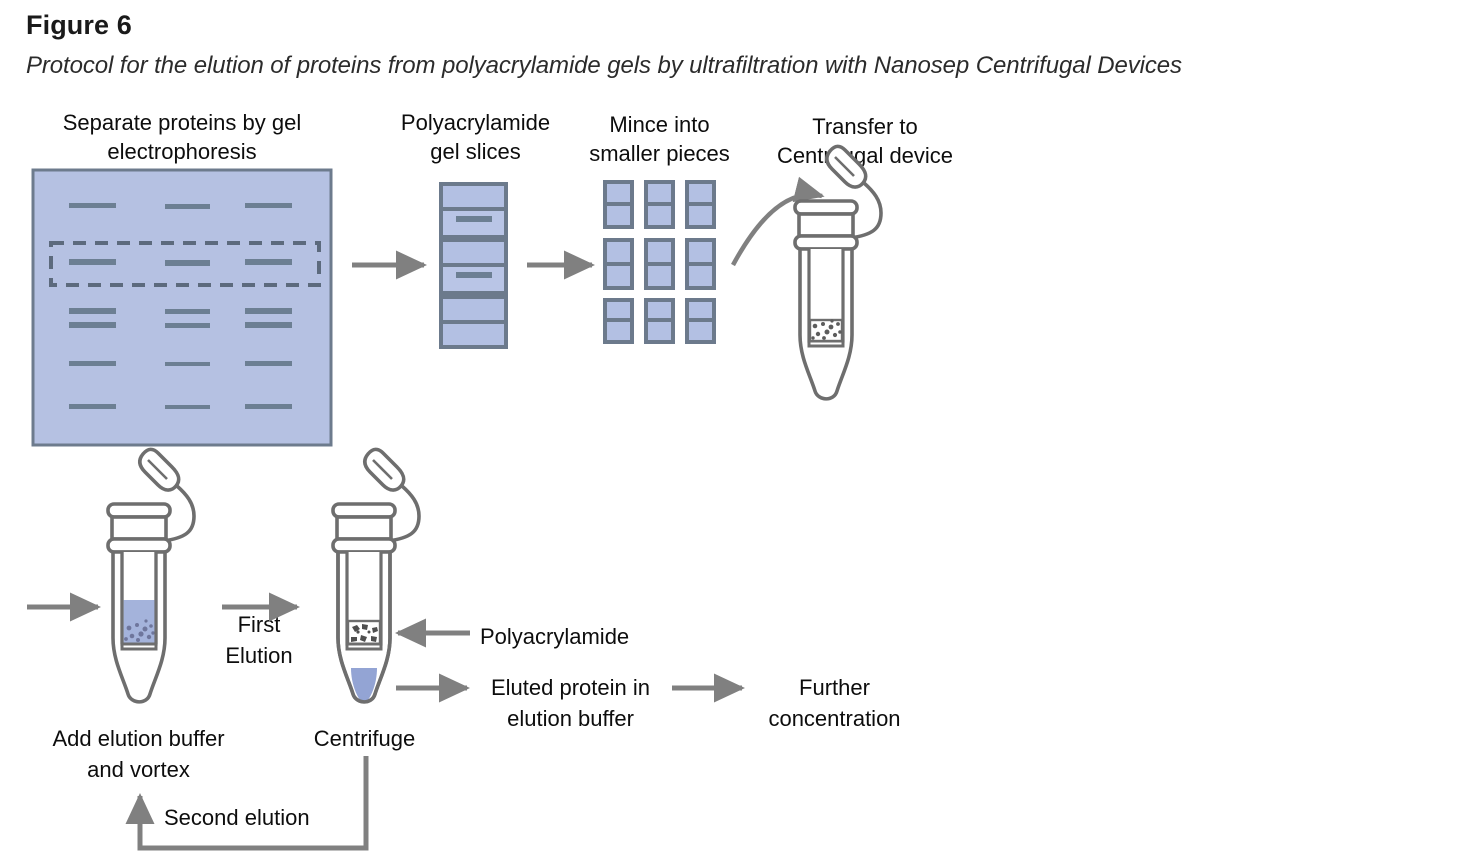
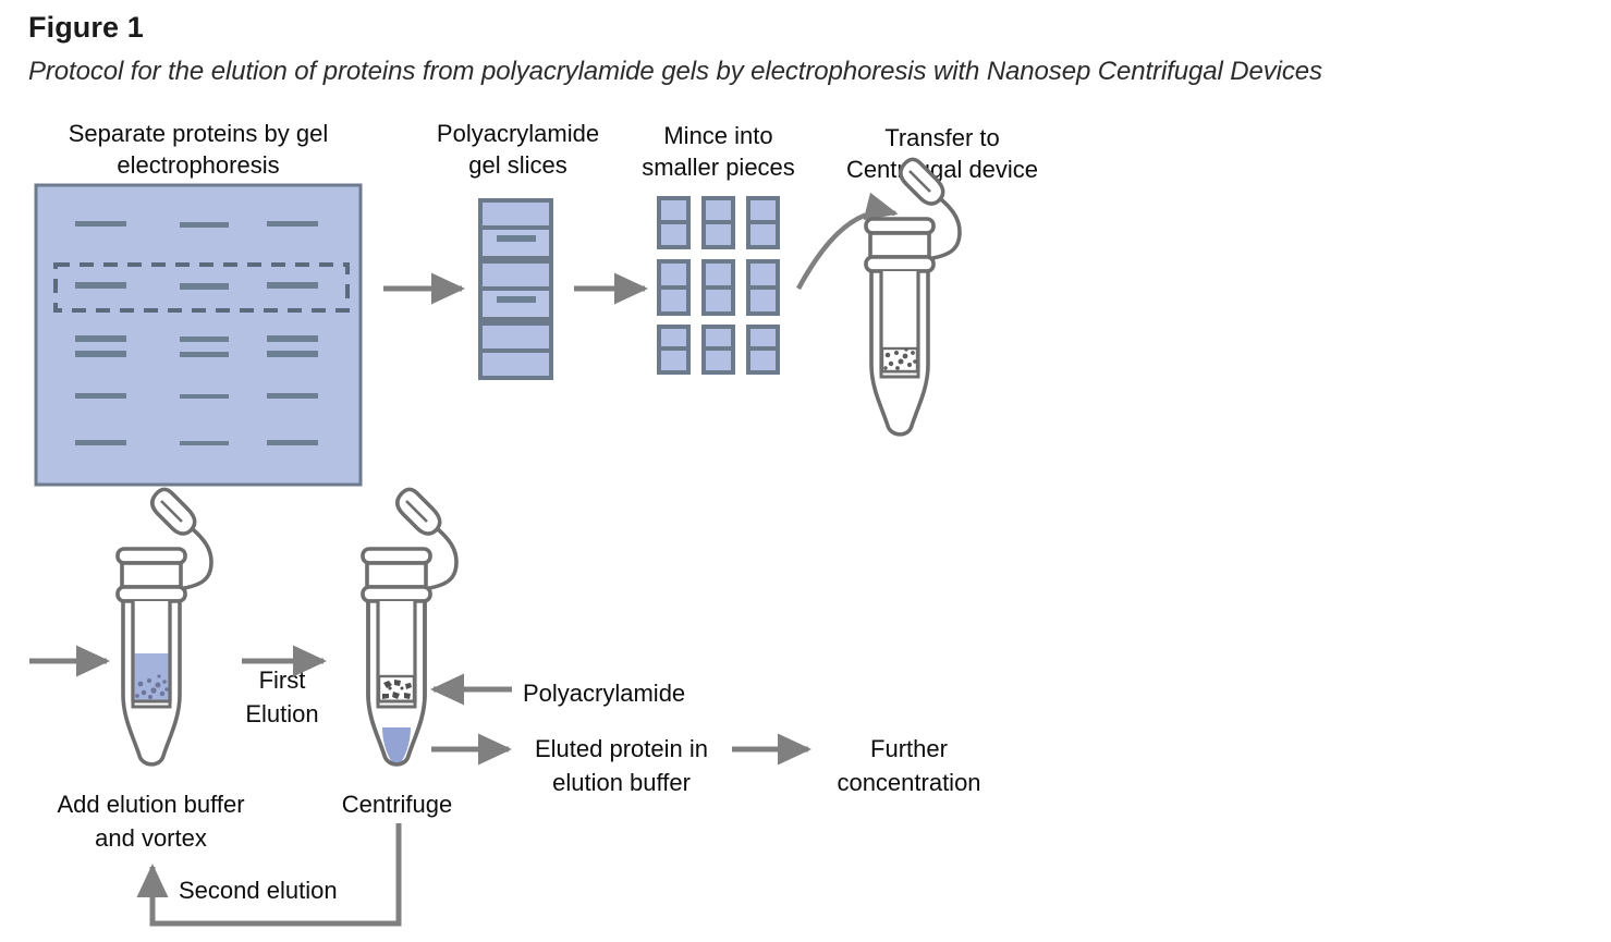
- Figure 6
+ Figure 1
- Protocol for the elution of proteins from polyacrylamide gels by ultrafiltration with Nanosep Centrifugal Devices
+ Protocol for the elution of proteins from polyacrylamide gels by electrophoresis with Nanosep Centrifugal Devices
  Separate proteins by gel
  electrophoresis
  Polyacrylamide
  gel slices
  Mince into
  smaller pieces
  Transfer to
  Centgal device
  First
  Elution
  Polyacrylamide
  Eluted protein in
  elution buffer
  Further
  concentration
  Add elution buffer
  and vortex
  Centrifuge
  Second elution
